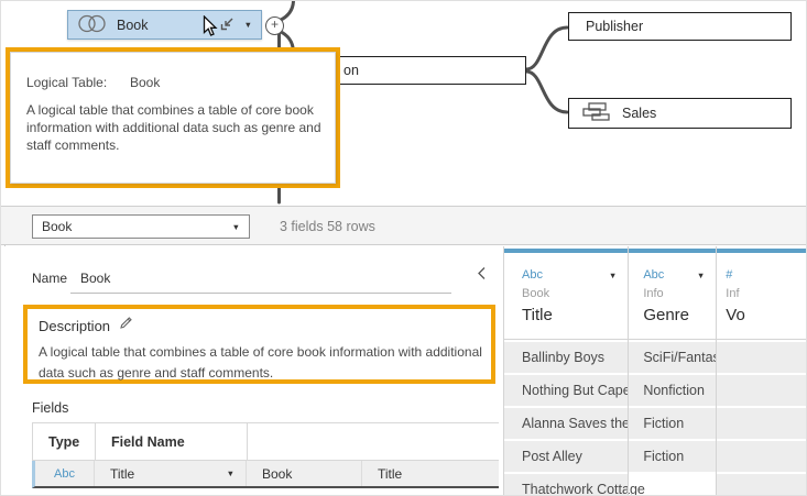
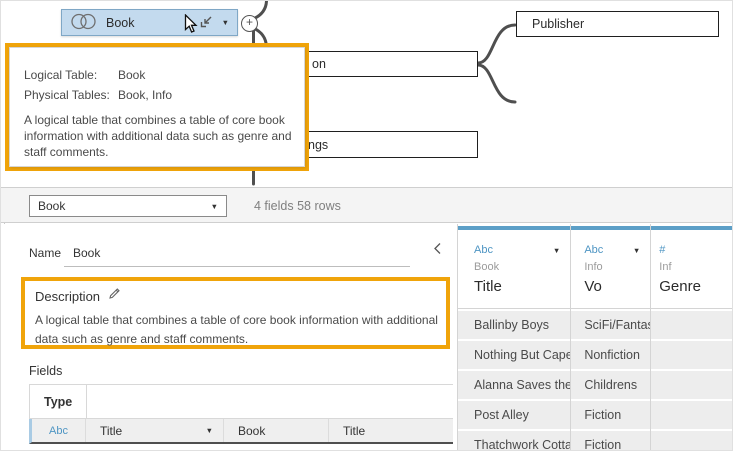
  on
+ ngs
  Publisher
- Sales
  Book
  ▼
  +
  Logical Table:
  Book
+ Physical Tables:
+ Book, Info
  A logical table that combines a table of core book information with additional data such as genre and staff comments.
  Book
  ▼
- 3 fields 58 rows
+ 4 fields 58 rows
  Name
  Book
  Description
  A logical table that combines a table of core book information with additional data such as genre and staff comments.
  Fields
  Type
- Field Name
  Abc
  Title
  ▼
  Book
  Title
  Abc
  ▼
  Book
  Title
  Ballinby Boys
  Nothing But Cape
  Alanna Saves the
  Post Alley
  Thatchwork Cotta
  Abc
  ▼
  Info
- Genre
+ Vo
  SciFi/Fanta
  Nonfiction
+ Childrens
  Fiction
  Fiction
  #
  Inf
- Vo
+ Genre
